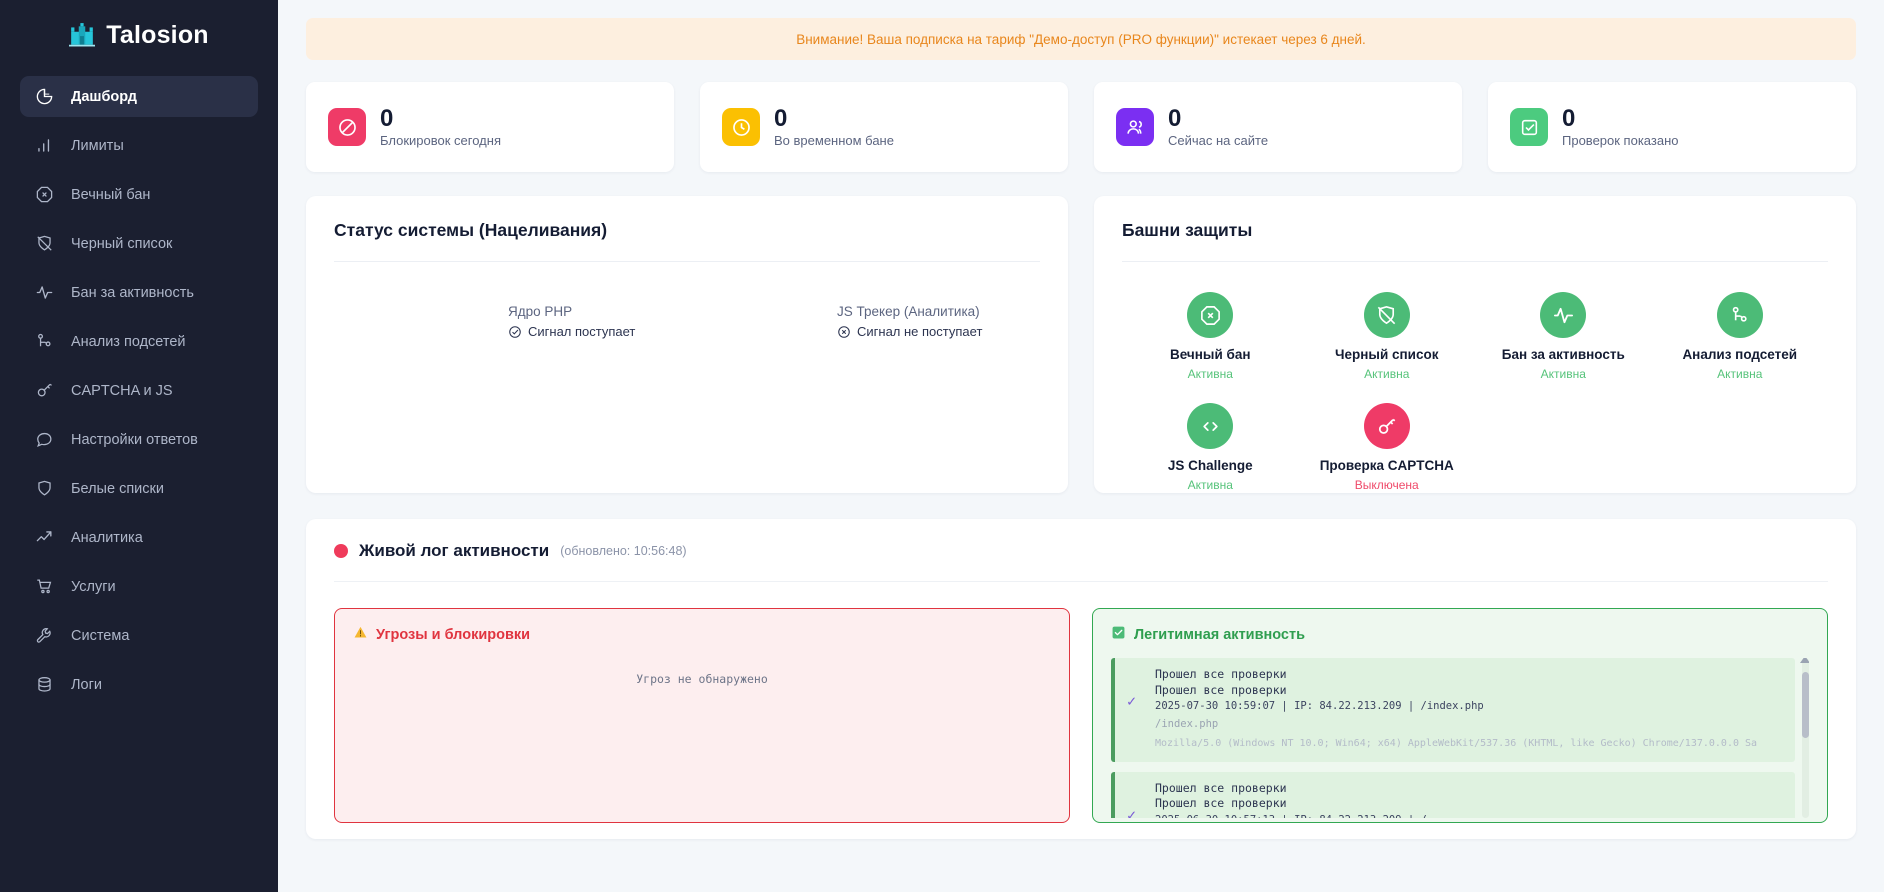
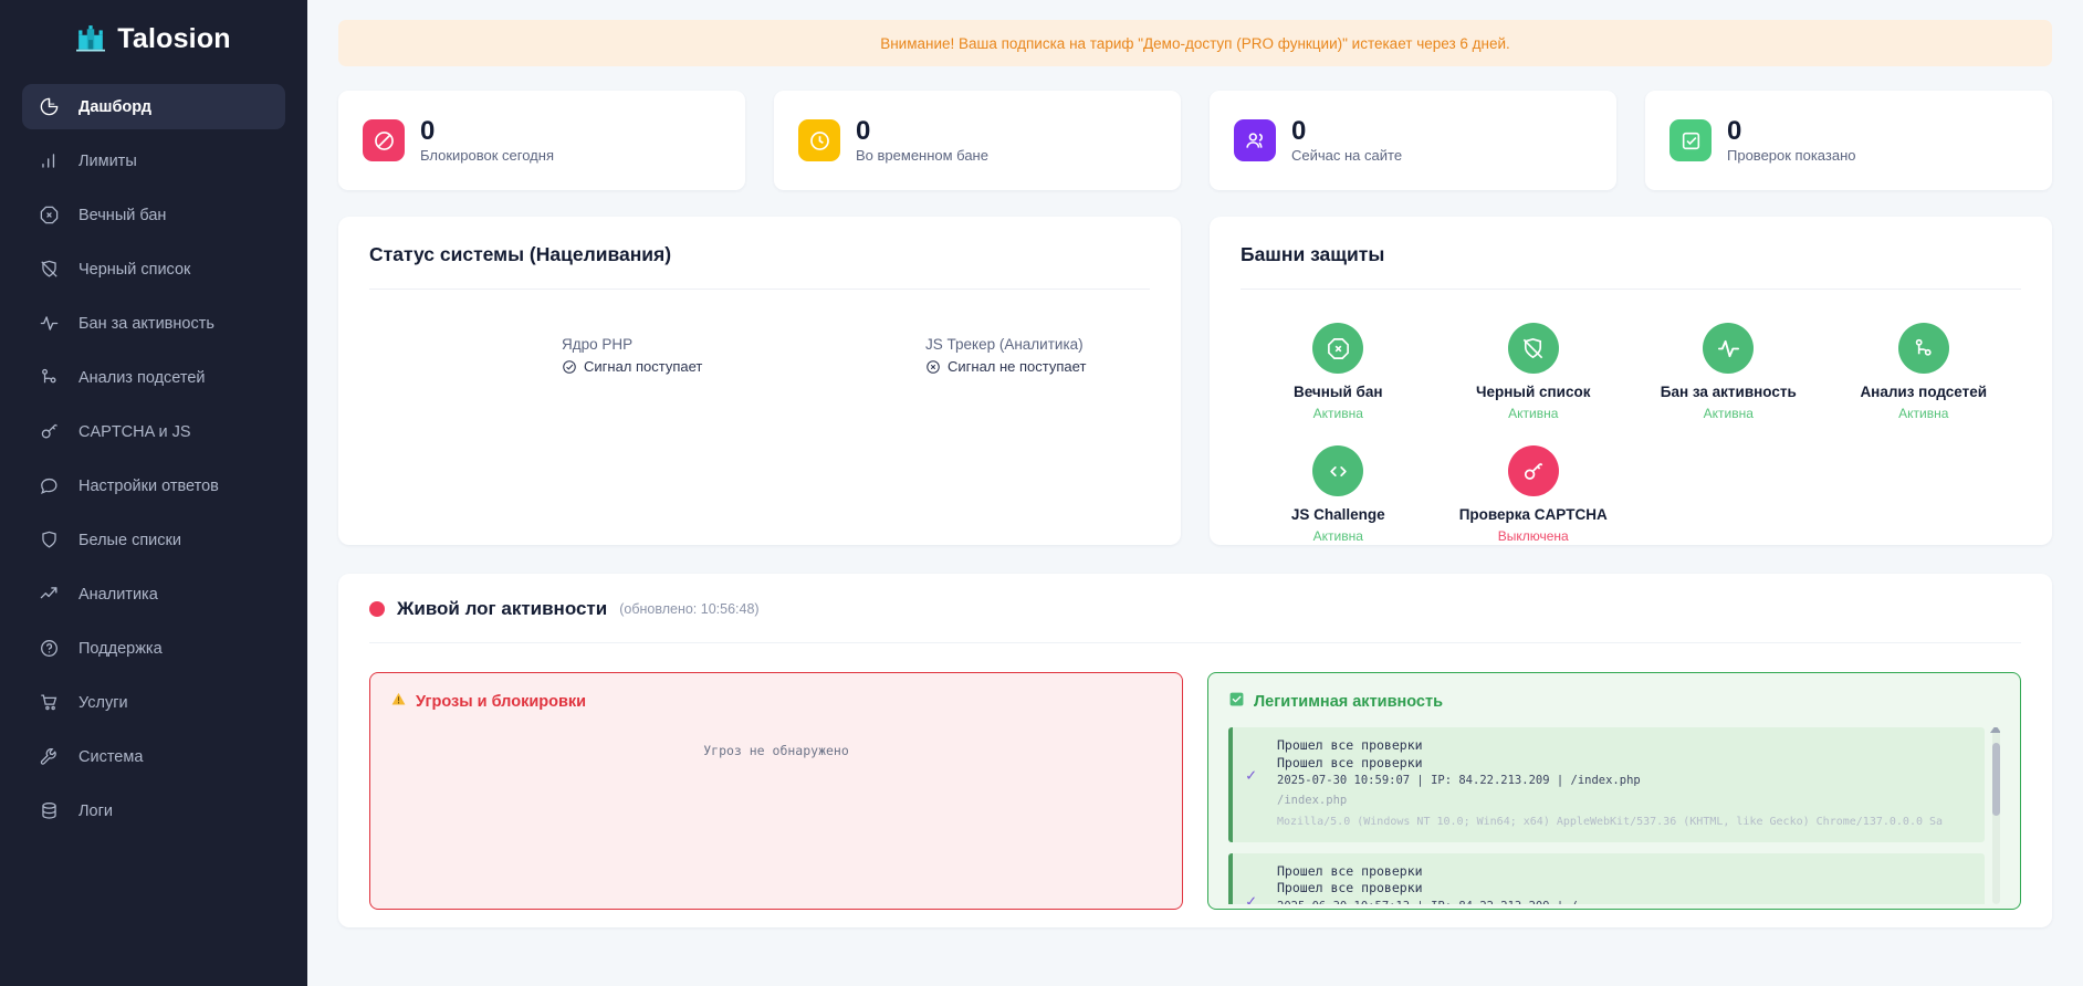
  Talosion
  Дашборд
  Лимиты
  Вечный бан
  Черный список
  Бан за активность
  Анализ подсетей
  CAPTCHA и JS
  Настройки ответов
  Белые списки
  Аналитика
+ Поддержка
  Услуги
  Система
  Логи
  Внимание! Ваша подписка на тариф "Демо-доступ (PRO функции)" истекает через 6 дней.
  0
  Блокировок сегодня
  0
  Во временном бане
  0
  Сейчас на сайте
  0
  Проверок показано
  Статус системы (Нацеливания)
  Ядро PHP
  Сигнал поступает
  JS Трекер (Аналитика)
  Сигнал не поступает
  Башни защиты
  Вечный бан
  Активна
  Черный список
  Активна
  Бан за активность
  Активна
  Анализ подсетей
  Активна
  JS Challenge
  Активна
  Проверка CAPTCHA
  Выключена
  Живой лог активности
  (обновлено: 10:56:48)
  Угрозы и блокировки
  Угроз не обнаружено
  Легитимная активность
  ✓
  Прошел все проверки
  Прошел все проверки
  2025-07-30 10:59:07 | IP: 84.22.213.209 | /index.php
  /index.php
  Mozilla/5.0 (Windows NT 10.0; Win64; x64) AppleWebKit/537.36 (KHTML, like Gecko) Chrome/137.0.0.0 Sa
  ✓
  Прошел все проверки
  Прошел все проверки
